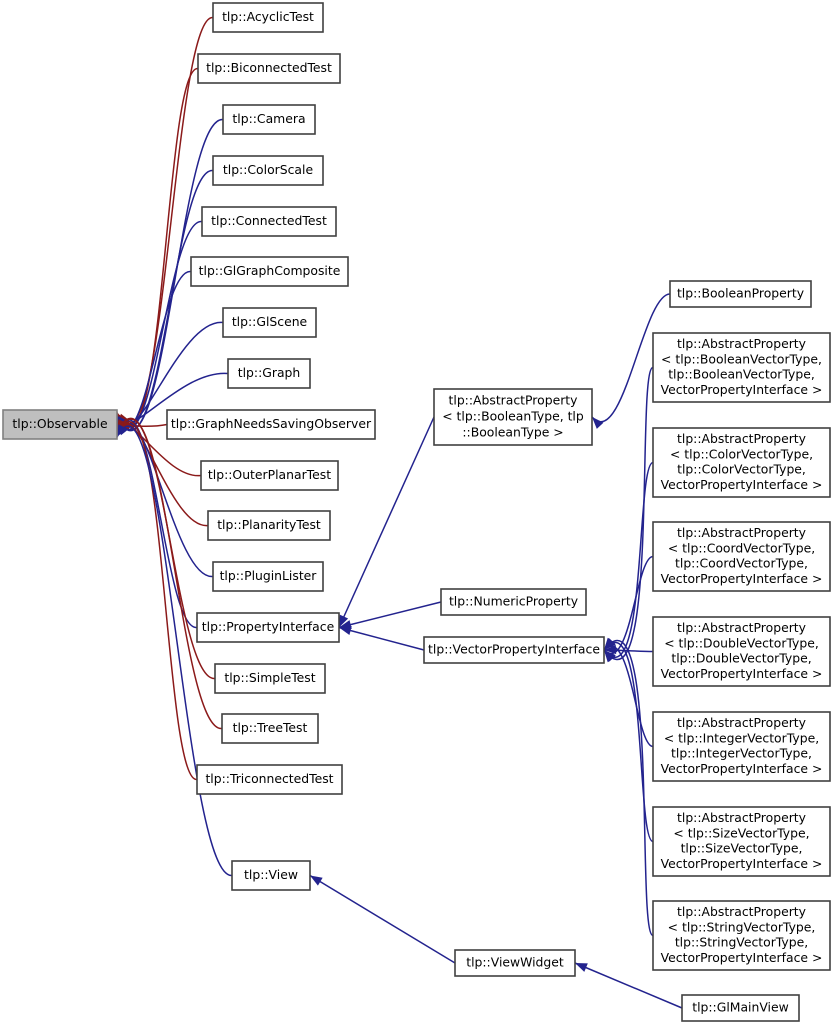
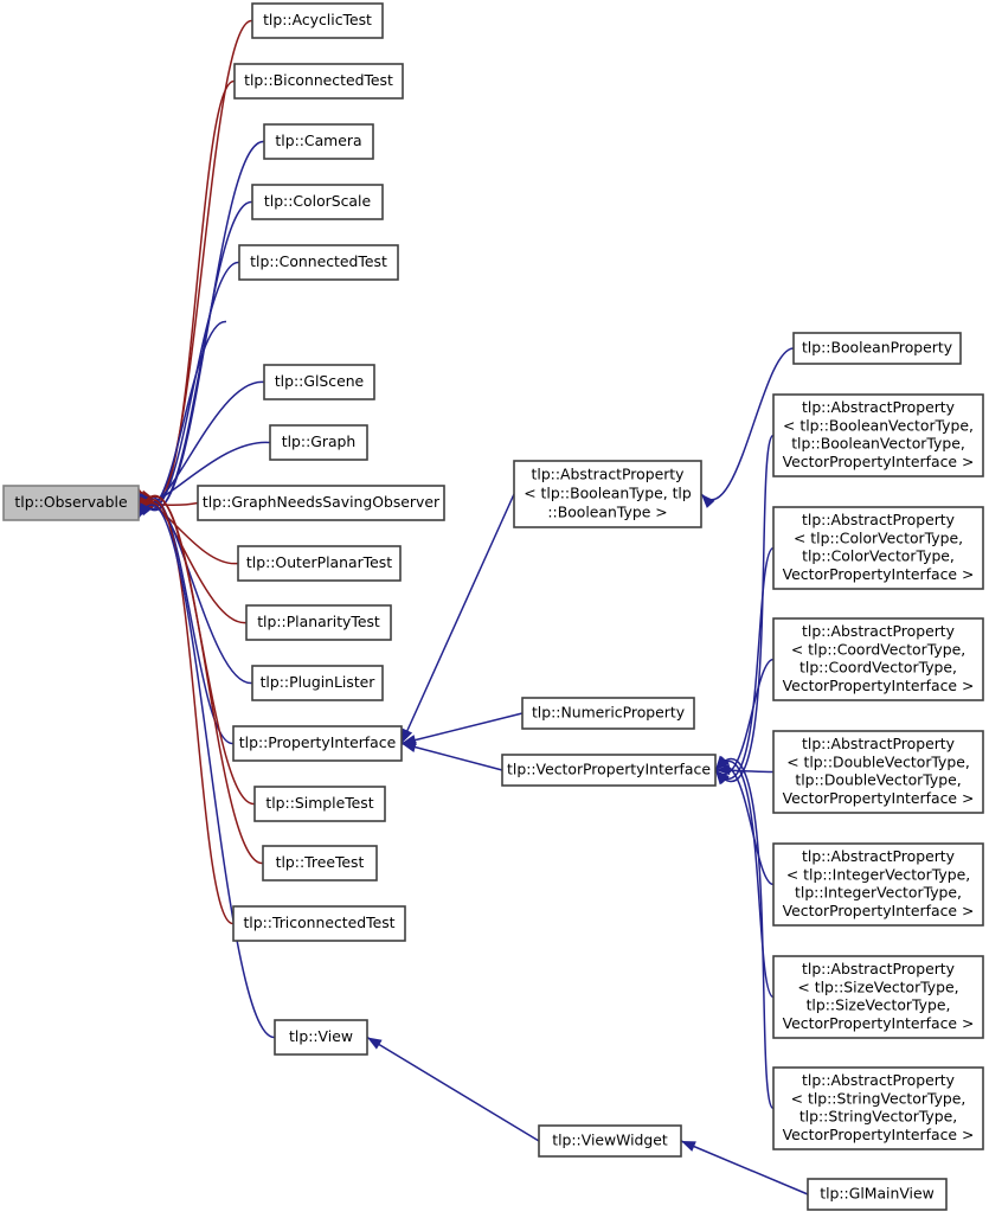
  tlp::Observable
  tlp::AcyclicTest
  tlp::BiconnectedTest
  tlp::Camera
  tlp::ColorScale
  tlp::ConnectedTest
- tlp::GlGraphComposite
  tlp::GlScene
  tlp::Graph
  tlp::GraphNeedsSavingObserver
  tlp::OuterPlanarTest
  tlp::PlanarityTest
  tlp::PluginLister
  tlp::PropertyInterface
  tlp::SimpleTest
  tlp::TreeTest
  tlp::TriconnectedTest
  tlp::View
  tlp::AbstractProperty
  < tlp::BooleanType, tlp
  ::BooleanType >
  tlp::NumericProperty
  tlp::VectorPropertyInterface
  tlp::ViewWidget
  tlp::BooleanProperty
  tlp::AbstractProperty
  < tlp::BooleanVectorType,
  tlp::BooleanVectorType,
  VectorPropertyInterface >
  tlp::AbstractProperty
  < tlp::ColorVectorType,
  tlp::ColorVectorType,
  VectorPropertyInterface >
  tlp::AbstractProperty
  < tlp::CoordVectorType,
  tlp::CoordVectorType,
  VectorPropertyInterface >
  tlp::AbstractProperty
  < tlp::DoubleVectorType,
  tlp::DoubleVectorType,
  VectorPropertyInterface >
  tlp::AbstractProperty
  < tlp::IntegerVectorType,
  tlp::IntegerVectorType,
  VectorPropertyInterface >
  tlp::AbstractProperty
  < tlp::SizeVectorType,
  tlp::SizeVectorType,
  VectorPropertyInterface >
  tlp::AbstractProperty
  < tlp::StringVectorType,
  tlp::StringVectorType,
  VectorPropertyInterface >
  tlp::GlMainView
